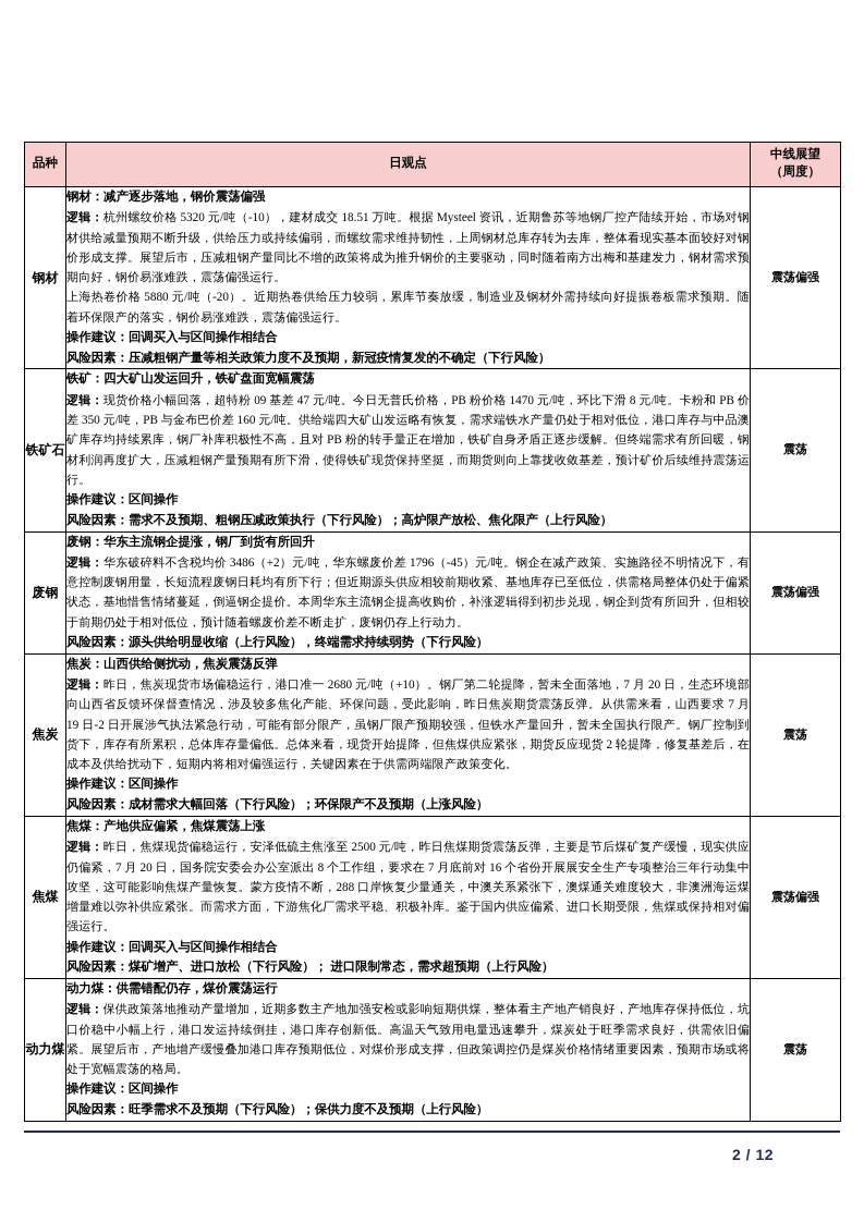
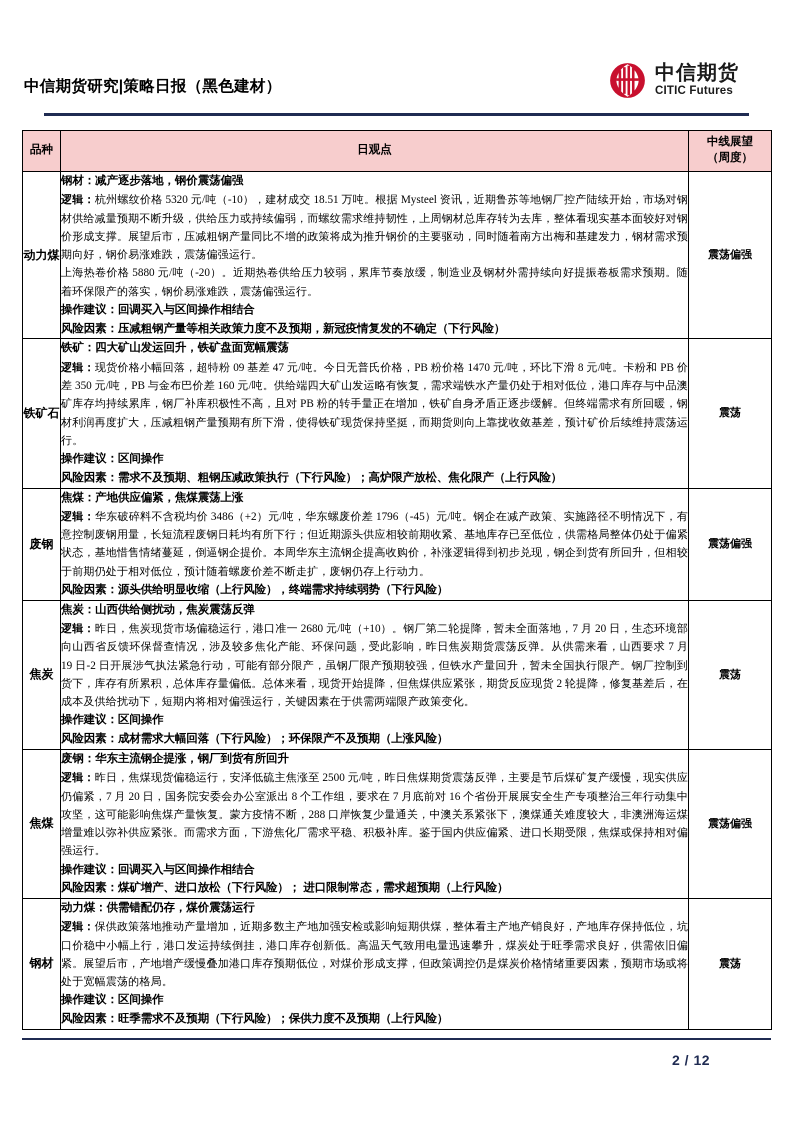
+ 中信期货研究|策略日报（黑色建材）
+ 中信期货
+ CITIC Futures
  品种	日观点	中线展望 （周度）
- 钢材	钢材：减产逐步落地，钢价震荡偏强逻辑：杭州螺纹价格 5320 元/吨（-10），建材成交 18.51 万吨。根据 Mysteel 资讯，近期鲁苏等地钢厂控产陆续开始，市场对钢材供给减量预期不断升级，供给压力或持续偏弱，而螺纹需求维持韧性，上周钢材总库存转为去库，整体看现实基本面较好对钢价形成支撑。展望后市，压减粗钢产量同比不增的政策将成为推升钢价的主要驱动，同时随着南方出梅和基建发力，钢材需求预期向好，钢价易涨难跌，震荡偏强运行。上海热卷价格 5880 元/吨（-20）。近期热卷供给压力较弱，累库节奏放缓，制造业及钢材外需持续向好提振卷板需求预期。随着环保限产的落实，钢价易涨难跌，震荡偏强运行。操作建议：回调买入与区间操作相结合风险因素：压减粗钢产量等相关政策力度不及预期，新冠疫情复发的不确定（下行风险）	震荡偏强
+ 动力煤	钢材：减产逐步落地，钢价震荡偏强逻辑：杭州螺纹价格 5320 元/吨（-10），建材成交 18.51 万吨。根据 Mysteel 资讯，近期鲁苏等地钢厂控产陆续开始，市场对钢材供给减量预期不断升级，供给压力或持续偏弱，而螺纹需求维持韧性，上周钢材总库存转为去库，整体看现实基本面较好对钢价形成支撑。展望后市，压减粗钢产量同比不增的政策将成为推升钢价的主要驱动，同时随着南方出梅和基建发力，钢材需求预期向好，钢价易涨难跌，震荡偏强运行。上海热卷价格 5880 元/吨（-20）。近期热卷供给压力较弱，累库节奏放缓，制造业及钢材外需持续向好提振卷板需求预期。随着环保限产的落实，钢价易涨难跌，震荡偏强运行。操作建议：回调买入与区间操作相结合风险因素：压减粗钢产量等相关政策力度不及预期，新冠疫情复发的不确定（下行风险）	震荡偏强
  铁矿石	铁矿：四大矿山发运回升，铁矿盘面宽幅震荡逻辑：现货价格小幅回落，超特粉 09 基差 47 元/吨。今日无普氏价格，PB 粉价格 1470 元/吨，环比下滑 8 元/吨。卡粉和 PB 价差 350 元/吨，PB 与金布巴价差 160 元/吨。供给端四大矿山发运略有恢复，需求端铁水产量仍处于相对低位，港口库存与中品澳矿库存均持续累库，钢厂补库积极性不高，且对 PB 粉的转手量正在增加，铁矿自身矛盾正逐步缓解。但终端需求有所回暖，钢材利润再度扩大，压减粗钢产量预期有所下滑，使得铁矿现货保持坚挺，而期货则向上靠拢收敛基差，预计矿价后续维持震荡运行。操作建议：区间操作风险因素：需求不及预期、粗钢压减政策执行（下行风险）；高炉限产放松、焦化限产（上行风险）	震荡
- 废钢	废钢：华东主流钢企提涨，钢厂到货有所回升逻辑：华东破碎料不含税均价 3486（+2）元/吨，华东螺废价差 1796（-45）元/吨。钢企在减产政策、实施路径不明情况下，有意控制废钢用量，长短流程废钢日耗均有所下行；但近期源头供应相较前期收紧、基地库存已至低位，供需格局整体仍处于偏紧状态，基地惜售情绪蔓延，倒逼钢企提价。本周华东主流钢企提高收购价，补涨逻辑得到初步兑现，钢企到货有所回升，但相较于前期仍处于相对低位，预计随着螺废价差不断走扩，废钢仍存上行动力。风险因素：源头供给明显收缩（上行风险），终端需求持续弱势（下行风险）	震荡偏强
+ 废钢	焦煤：产地供应偏紧，焦煤震荡上涨逻辑：华东破碎料不含税均价 3486（+2）元/吨，华东螺废价差 1796（-45）元/吨。钢企在减产政策、实施路径不明情况下，有意控制废钢用量，长短流程废钢日耗均有所下行；但近期源头供应相较前期收紧、基地库存已至低位，供需格局整体仍处于偏紧状态，基地惜售情绪蔓延，倒逼钢企提价。本周华东主流钢企提高收购价，补涨逻辑得到初步兑现，钢企到货有所回升，但相较于前期仍处于相对低位，预计随着螺废价差不断走扩，废钢仍存上行动力。风险因素：源头供给明显收缩（上行风险），终端需求持续弱势（下行风险）	震荡偏强
  焦炭	焦炭：山西供给侧扰动，焦炭震荡反弹逻辑：昨日，焦炭现货市场偏稳运行，港口准一 2680 元/吨（+10）。钢厂第二轮提降，暂未全面落地，7 月 20 日，生态环境部向山西省反馈环保督查情况，涉及较多焦化产能、环保问题，受此影响，昨日焦炭期货震荡反弹。从供需来看，山西要求 7 月 19 日-2 日开展涉气执法紧急行动，可能有部分限产，虽钢厂限产预期较强，但铁水产量回升，暂未全国执行限产。钢厂控制到货下，库存有所累积，总体库存量偏低。总体来看，现货开始提降，但焦煤供应紧张，期货反应现货 2 轮提降，修复基差后，在成本及供给扰动下，短期内将相对偏强运行，关键因素在于供需两端限产政策变化。操作建议：区间操作风险因素：成材需求大幅回落（下行风险）；环保限产不及预期（上涨风险）	震荡
- 焦煤	焦煤：产地供应偏紧，焦煤震荡上涨逻辑：昨日，焦煤现货偏稳运行，安泽低硫主焦涨至 2500 元/吨，昨日焦煤期货震荡反弹，主要是节后煤矿复产缓慢，现实供应仍偏紧，7 月 20 日，国务院安委会办公室派出 8 个工作组，要求在 7 月底前对 16 个省份开展展安全生产专项整治三年行动集中攻坚，这可能影响焦煤产量恢复。蒙方疫情不断，288 口岸恢复少量通关，中澳关系紧张下，澳煤通关难度较大，非澳洲海运煤增量难以弥补供应紧张。而需求方面，下游焦化厂需求平稳、积极补库。鉴于国内供应偏紧、进口长期受限，焦煤或保持相对偏强运行。操作建议：回调买入与区间操作相结合风险因素：煤矿增产、进口放松（下行风险）； 进口限制常态，需求超预期（上行风险）	震荡偏强
+ 焦煤	废钢：华东主流钢企提涨，钢厂到货有所回升逻辑：昨日，焦煤现货偏稳运行，安泽低硫主焦涨至 2500 元/吨，昨日焦煤期货震荡反弹，主要是节后煤矿复产缓慢，现实供应仍偏紧，7 月 20 日，国务院安委会办公室派出 8 个工作组，要求在 7 月底前对 16 个省份开展展安全生产专项整治三年行动集中攻坚，这可能影响焦煤产量恢复。蒙方疫情不断，288 口岸恢复少量通关，中澳关系紧张下，澳煤通关难度较大，非澳洲海运煤增量难以弥补供应紧张。而需求方面，下游焦化厂需求平稳、积极补库。鉴于国内供应偏紧、进口长期受限，焦煤或保持相对偏强运行。操作建议：回调买入与区间操作相结合风险因素：煤矿增产、进口放松（下行风险）； 进口限制常态，需求超预期（上行风险）	震荡偏强
- 动力煤	动力煤：供需错配仍存，煤价震荡运行逻辑：保供政策落地推动产量增加，近期多数主产地加强安检或影响短期供煤，整体看主产地产销良好，产地库存保持低位，坑口价稳中小幅上行，港口发运持续倒挂，港口库存创新低。高温天气致用电量迅速攀升，煤炭处于旺季需求良好，供需依旧偏紧。展望后市，产地增产缓慢叠加港口库存预期低位，对煤价形成支撑，但政策调控仍是煤炭价格情绪重要因素，预期市场或将处于宽幅震荡的格局。操作建议：区间操作风险因素：旺季需求不及预期（下行风险）；保供力度不及预期（上行风险）	震荡
+ 钢材	动力煤：供需错配仍存，煤价震荡运行逻辑：保供政策落地推动产量增加，近期多数主产地加强安检或影响短期供煤，整体看主产地产销良好，产地库存保持低位，坑口价稳中小幅上行，港口发运持续倒挂，港口库存创新低。高温天气致用电量迅速攀升，煤炭处于旺季需求良好，供需依旧偏紧。展望后市，产地增产缓慢叠加港口库存预期低位，对煤价形成支撑，但政策调控仍是煤炭价格情绪重要因素，预期市场或将处于宽幅震荡的格局。操作建议：区间操作风险因素：旺季需求不及预期（下行风险）；保供力度不及预期（上行风险）	震荡
  2 / 12
